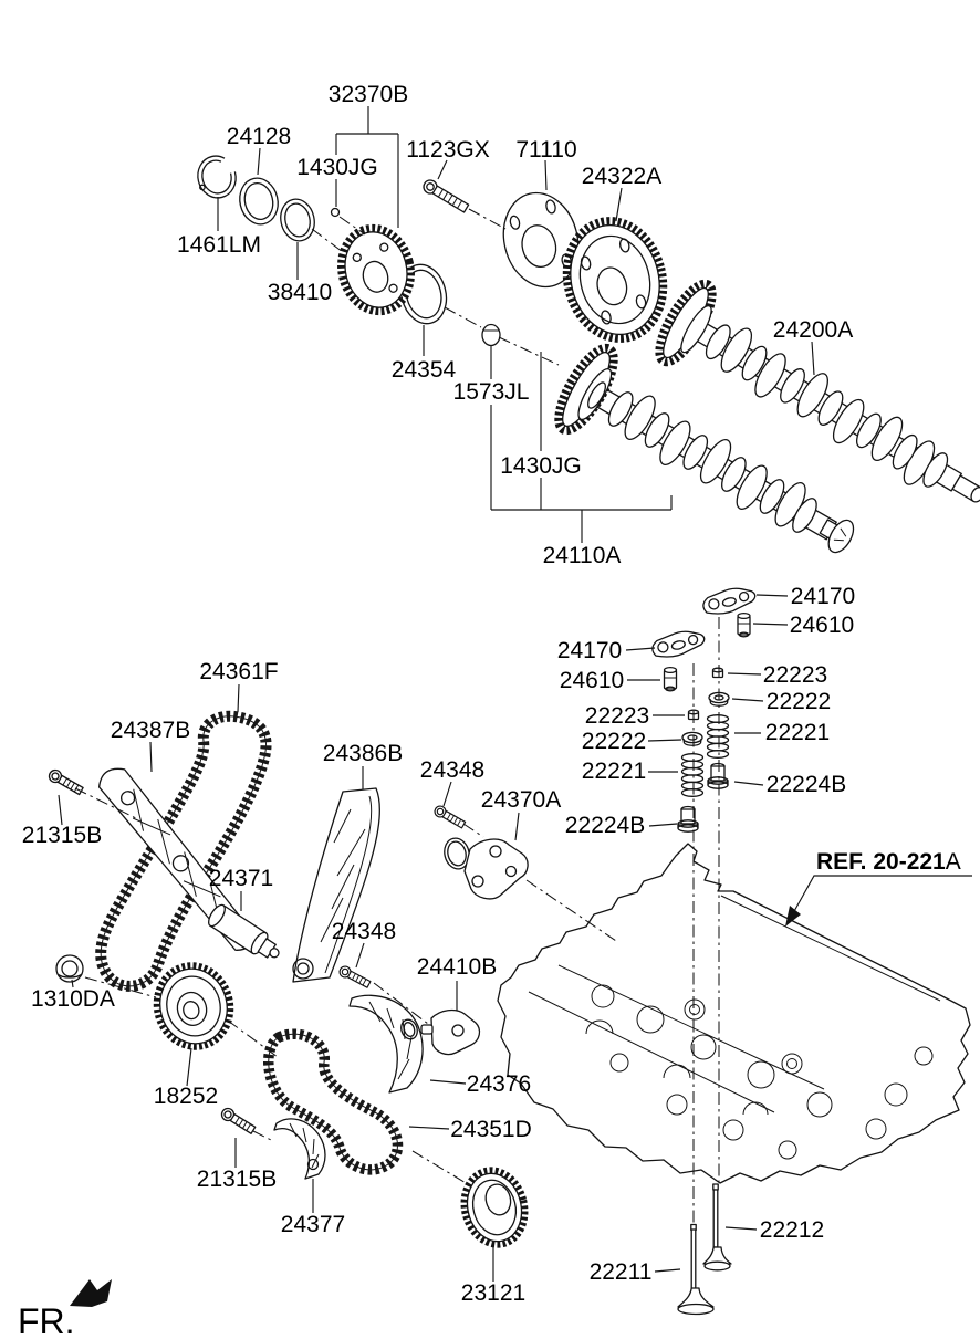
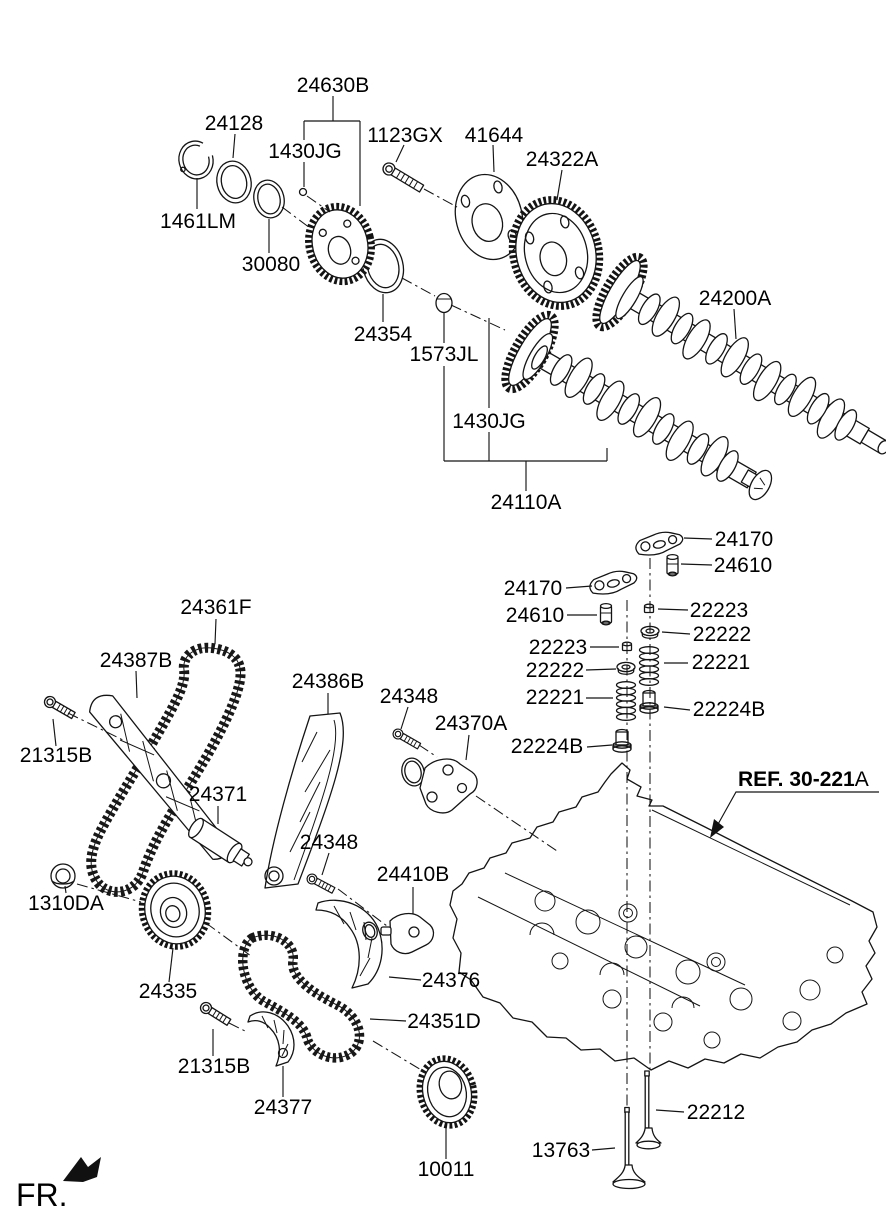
- 32370B
+ 24630B
  24128
  1430JG
  1123GX
- 71110
+ 41644
  24322A
  1461LM
- 38410
+ 30080
  24354
  1573JL
  24200A
  1430JG
  24110A
  24170
  24610
  24170
  24610
  22223
  22222
  22221
  22223
  22222
  22221
  22224B
  22224B
  24361F
  24387B
  24386B
  24348
  24370A
  21315B
  24371
  24348
  24410B
  1310DA
- 18252
+ 24335
  24376
  24351D
  21315B
  24377
- 23121
+ 10011
  22212
- 22211
+ 13763
- REF. 20-221A
+ REF. 30-221A
  FR.
